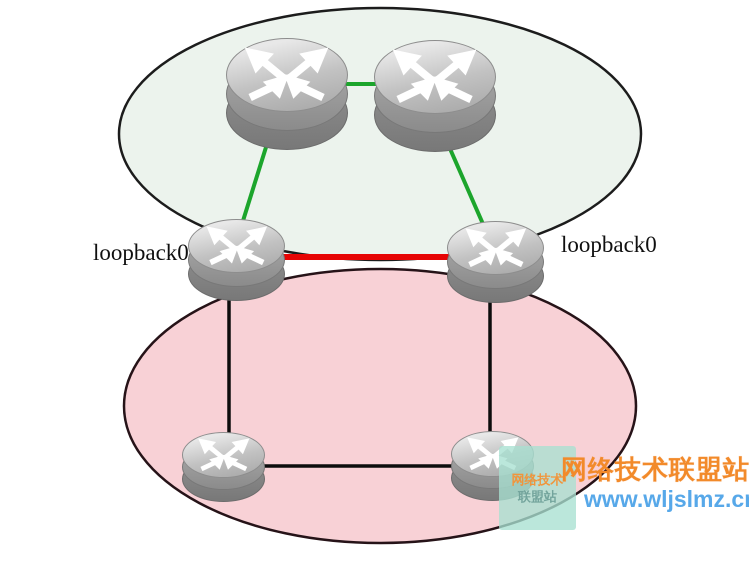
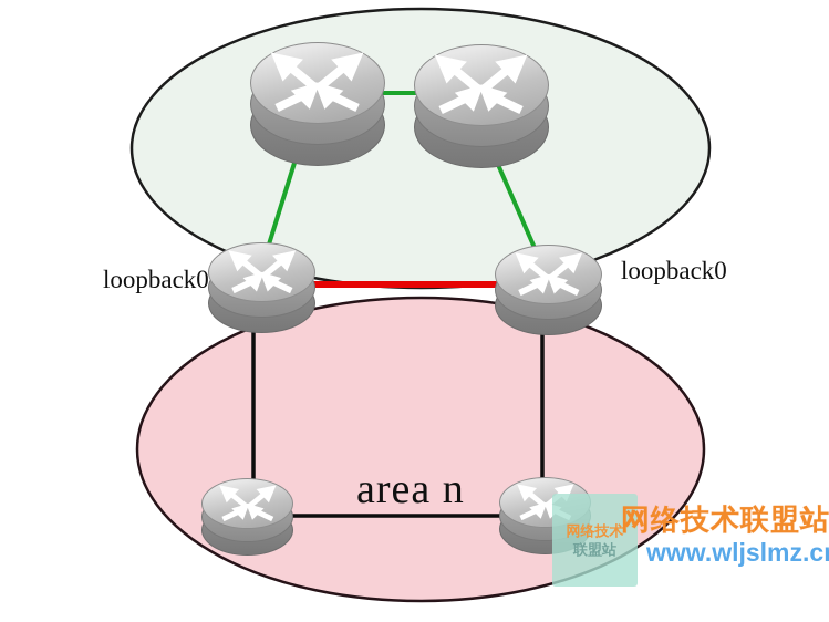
+ area n
  loopback0
  loopback0
  网络技术
  联盟站
  网络技术联盟站
  www.wljslmz.c
